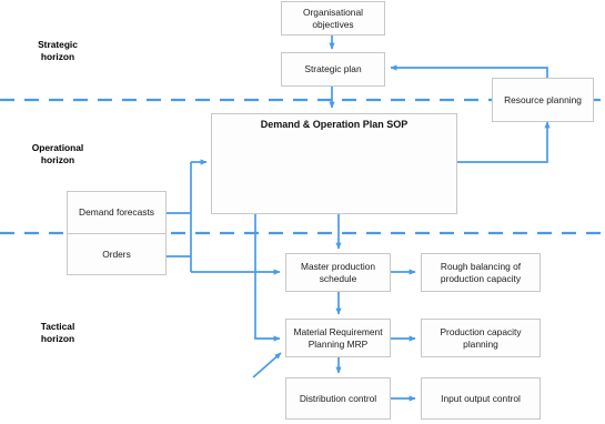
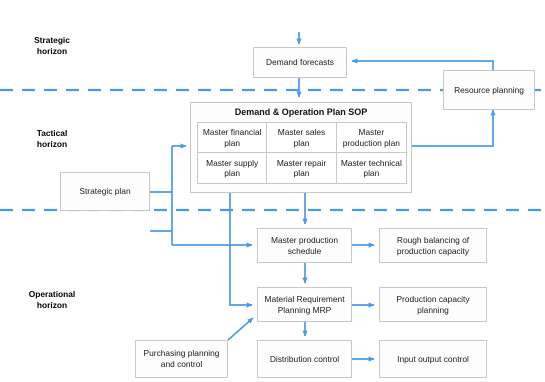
  Strategic
  horizon
- Operational
+ Tactical
  horizon
- Tactical
+ Operational
  horizon
- Organisational objectives
- Strategic plan
+ Demand forecasts
  Resource planning
  Demand & Operation Plan SOP
+ Master financial plan
+ Master sales plan
+ Master production plan
+ Master supply plan
+ Master repair plan
+ Master technical plan
- Demand forecasts
+ Strategic plan
- Orders
  Master production schedule
  Rough balancing of production capacity
  Material Requirement Planning MRP
  Production capacity planning
+ Purchasing planning and control
  Distribution control
  Input output control
